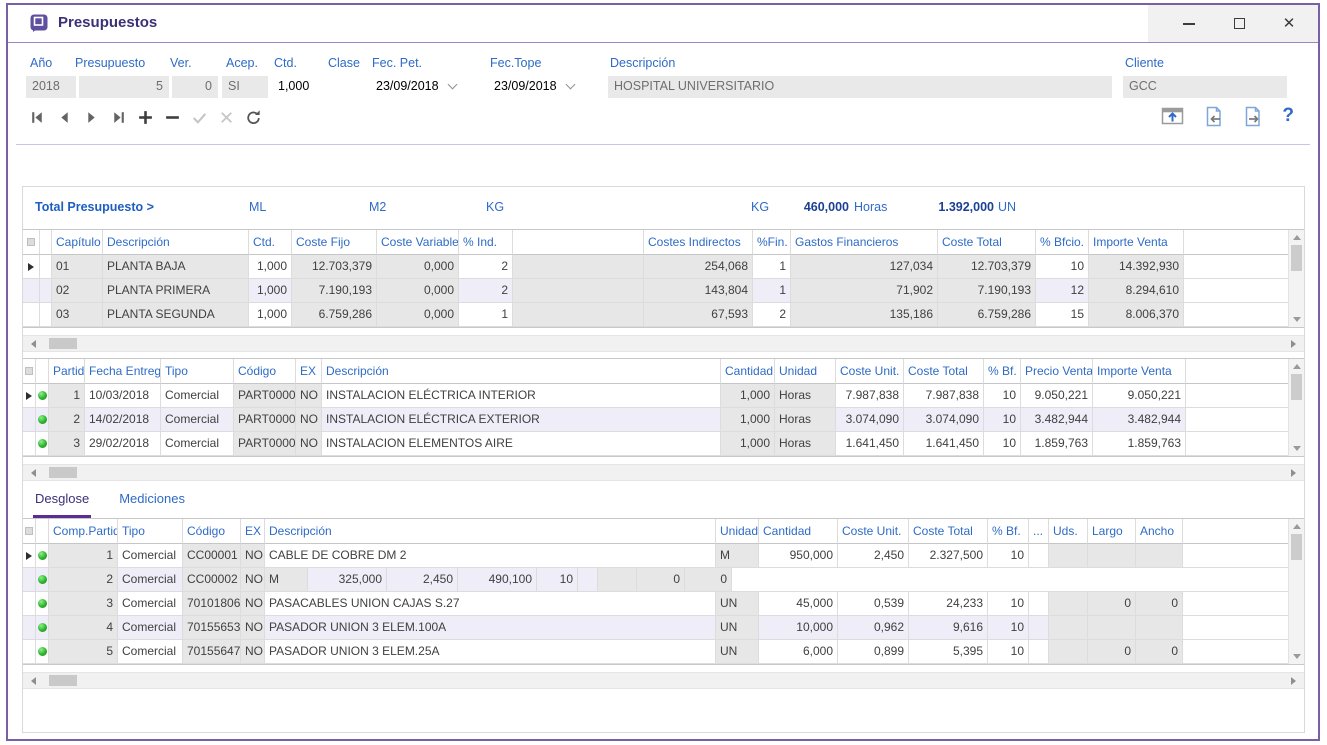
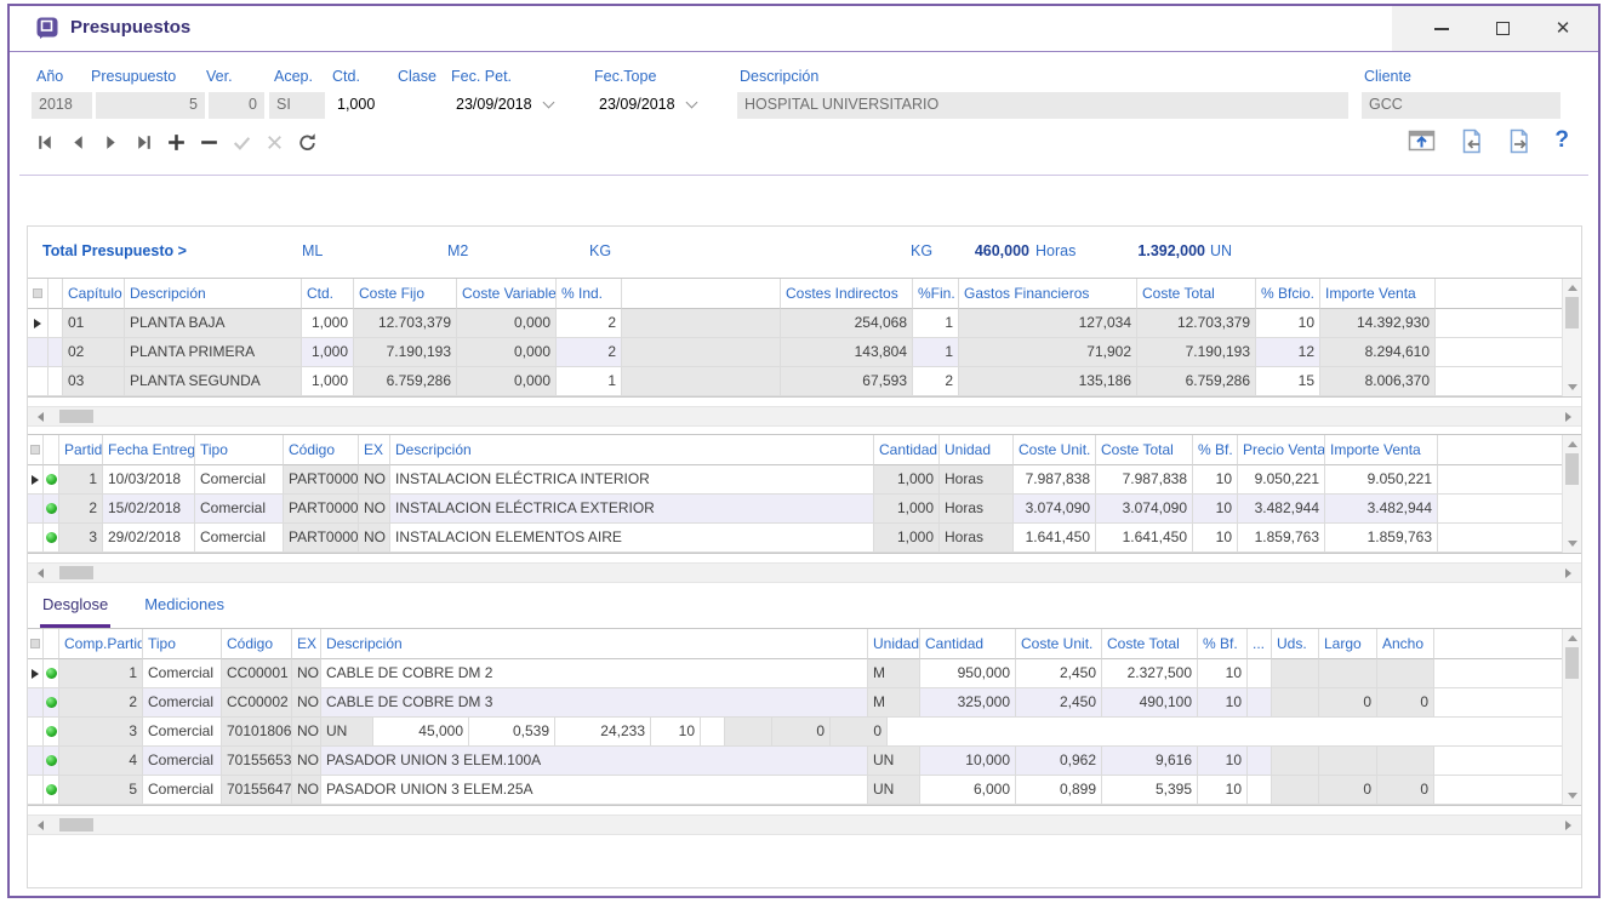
  Presupuestos
  ✕
  Año
  Presupuesto
  Ver.
  Acep.
  Ctd.
  Clase
  Fec. Pet.
  Fec.Tope
  Descripción
  Cliente
  2018
  5
  0
  SI
  1,000
  23/09/2018
  23/09/2018
  HOSPITAL UNIVERSITARIO
  GCC
  ?
  Total Presupuesto >
  ML
  M2
  KG
  KG
  460,000
  Horas
  1.392,000
  UN
  Capítulo
  Descripción
  Ctd.
  Coste Fijo
  Coste Variable
  % Ind.
  Costes Indirectos
  %Fin.
  Gastos Financieros
  Coste Total
  % Bfcio.
  Importe Venta
  01
  PLANTA BAJA
  1,000
  12.703,379
  0,000
  2
  254,068
  1
  127,034
  12.703,379
  10
  14.392,930
  02
  PLANTA PRIMERA
  1,000
  7.190,193
  0,000
  2
  143,804
  1
  71,902
  7.190,193
  12
  8.294,610
  03
  PLANTA SEGUNDA
  1,000
  6.759,286
  0,000
  1
  67,593
  2
  135,186
  6.759,286
  15
  8.006,370
  Partid
  Fecha Entreg
  Tipo
  Código
  EX
  Descripción
  Cantidad
  Unidad
  Coste Unit.
  Coste Total
  % Bf.
  Precio Venta
  Importe Venta
  1
  10/03/2018
  Comercial
  PART0000
  NO
  INSTALACION ELÉCTRICA INTERIOR
  1,000
  Horas
  7.987,838
  7.987,838
  10
  9.050,221
  9.050,221
  2
- 14/02/2018
+ 15/02/2018
  Comercial
  PART0000
  NO
  INSTALACION ELÉCTRICA EXTERIOR
  1,000
  Horas
  3.074,090
  3.074,090
  10
  3.482,944
  3.482,944
  3
  29/02/2018
  Comercial
  PART0000
  NO
  INSTALACION ELEMENTOS AIRE
  1,000
  Horas
  1.641,450
  1.641,450
  10
  1.859,763
  1.859,763
  Desglose
  Mediciones
  Comp.Partid
  Tipo
  Código
  EX
  Descripción
  Unidad
  Cantidad
  Coste Unit.
  Coste Total
  % Bf.
  ...
  Uds.
  Largo
  Ancho
  1
  Comercial
  CC00001
  NO
  CABLE DE COBRE DM 2
  M
  950,000
  2,450
  2.327,500
  10
  2
  Comercial
  CC00002
  NO
+ CABLE DE COBRE DM 3
  M
  325,000
  2,450
  490,100
  10
  0
  0
  3
  Comercial
  70101806
  NO
- PASACABLES UNION CAJAS S.27
  UN
  45,000
  0,539
  24,233
  10
  0
  0
  4
  Comercial
  70155653
  NO
  PASADOR UNION 3 ELEM.100A
  UN
  10,000
  0,962
  9,616
  10
  5
  Comercial
  70155647
  NO
  PASADOR UNION 3 ELEM.25A
  UN
  6,000
  0,899
  5,395
  10
  0
  0
